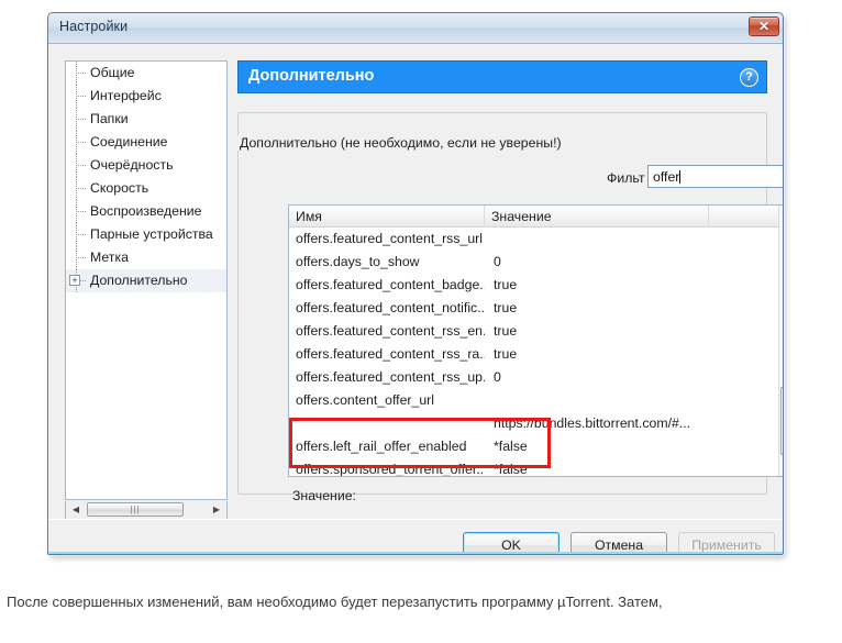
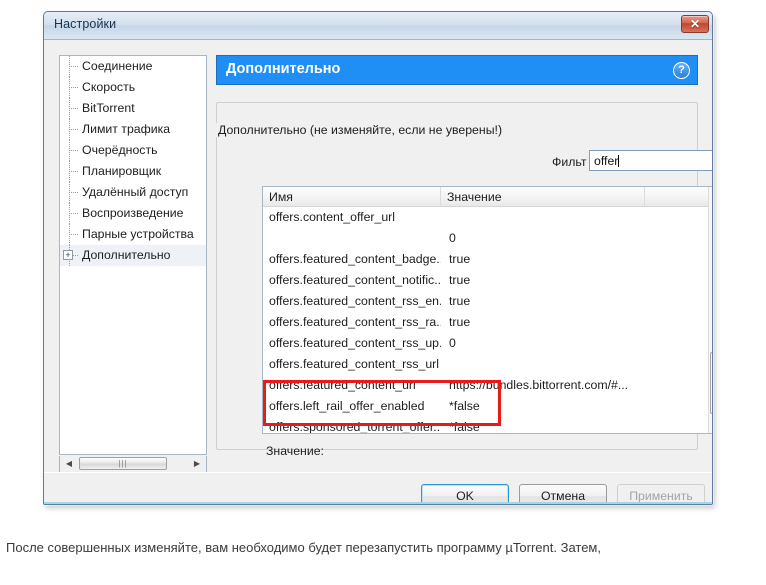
  Настройки
  ✕
- Общие
- Интерфейс
- Папки
  Соединение
- Очерёдность
+ Скорость
+ BitTorrent
+ Лимит трафика
- Скорость
+ Очерёдность
+ Планировщик
+ Удалённый доступ
  Воспроизведение
  Парные устройства
- Метка
  +
  Дополнительно
  ◀
  |||
  ▶
  Дополнительно
  ?
- Дополнительно (не необходимо, если не уверены!)
+ Дополнительно (не изменяйте, если не уверены!)
  Фильт
  offer
  Имя
  Значение
- offers.featured_content_rss_url
+ offers.content_offer_url
- offers.days_to_show
  0
  offers.featured_content_badge.
  true
  offers.featured_content_notific..
  true
  offers.featured_content_rss_en.
  true
  offers.featured_content_rss_ra.
  true
  offers.featured_content_rss_up.
  0
- offers.content_offer_url
+ offers.featured_content_rss_url
+ offers.featured_content_url
  https://bundles.bittorrent.com/#...
  offers.left_rail_offer_enabled
  *false
  offers.sponsored_torrent_offer..
  *false
  Значение:
  OK
  Отмена
  Применить
- После совершенных изменений, вам необходимо будет перезапустить программу µTorrent. Затем,
+ После совершенных изменяйте, вам необходимо будет перезапустить программу µTorrent. Затем,
